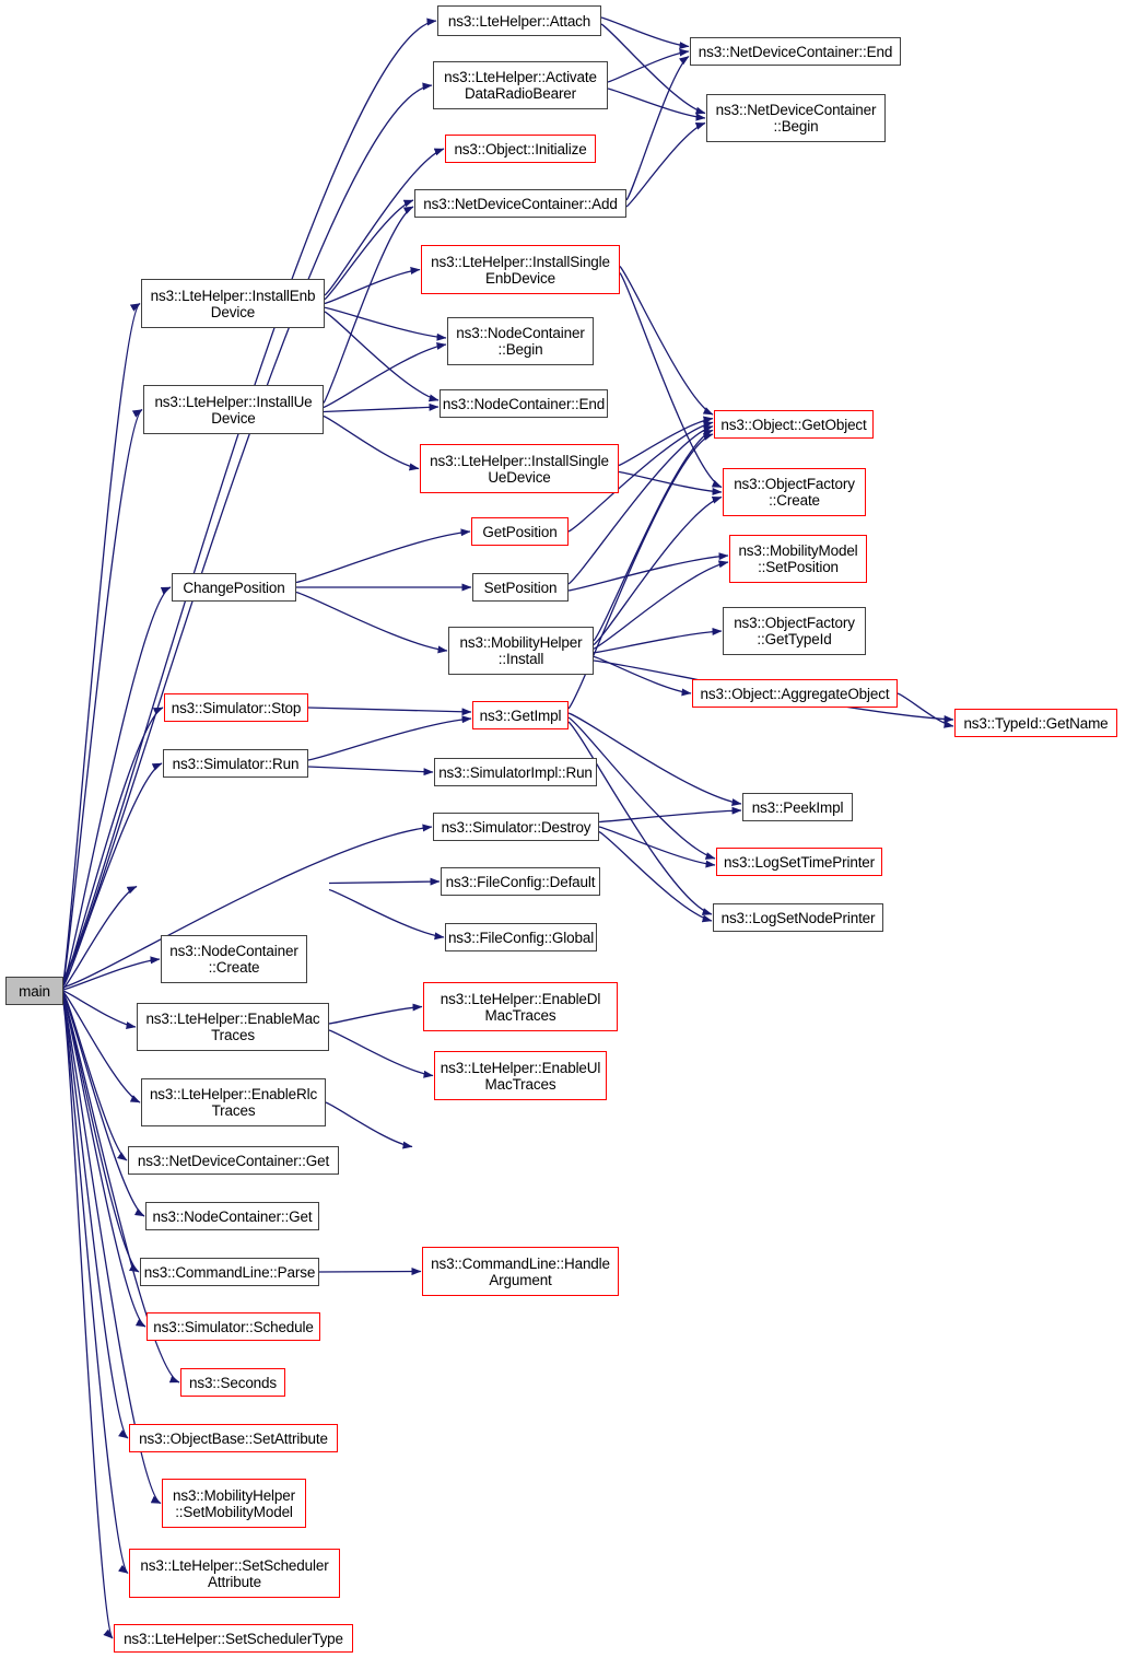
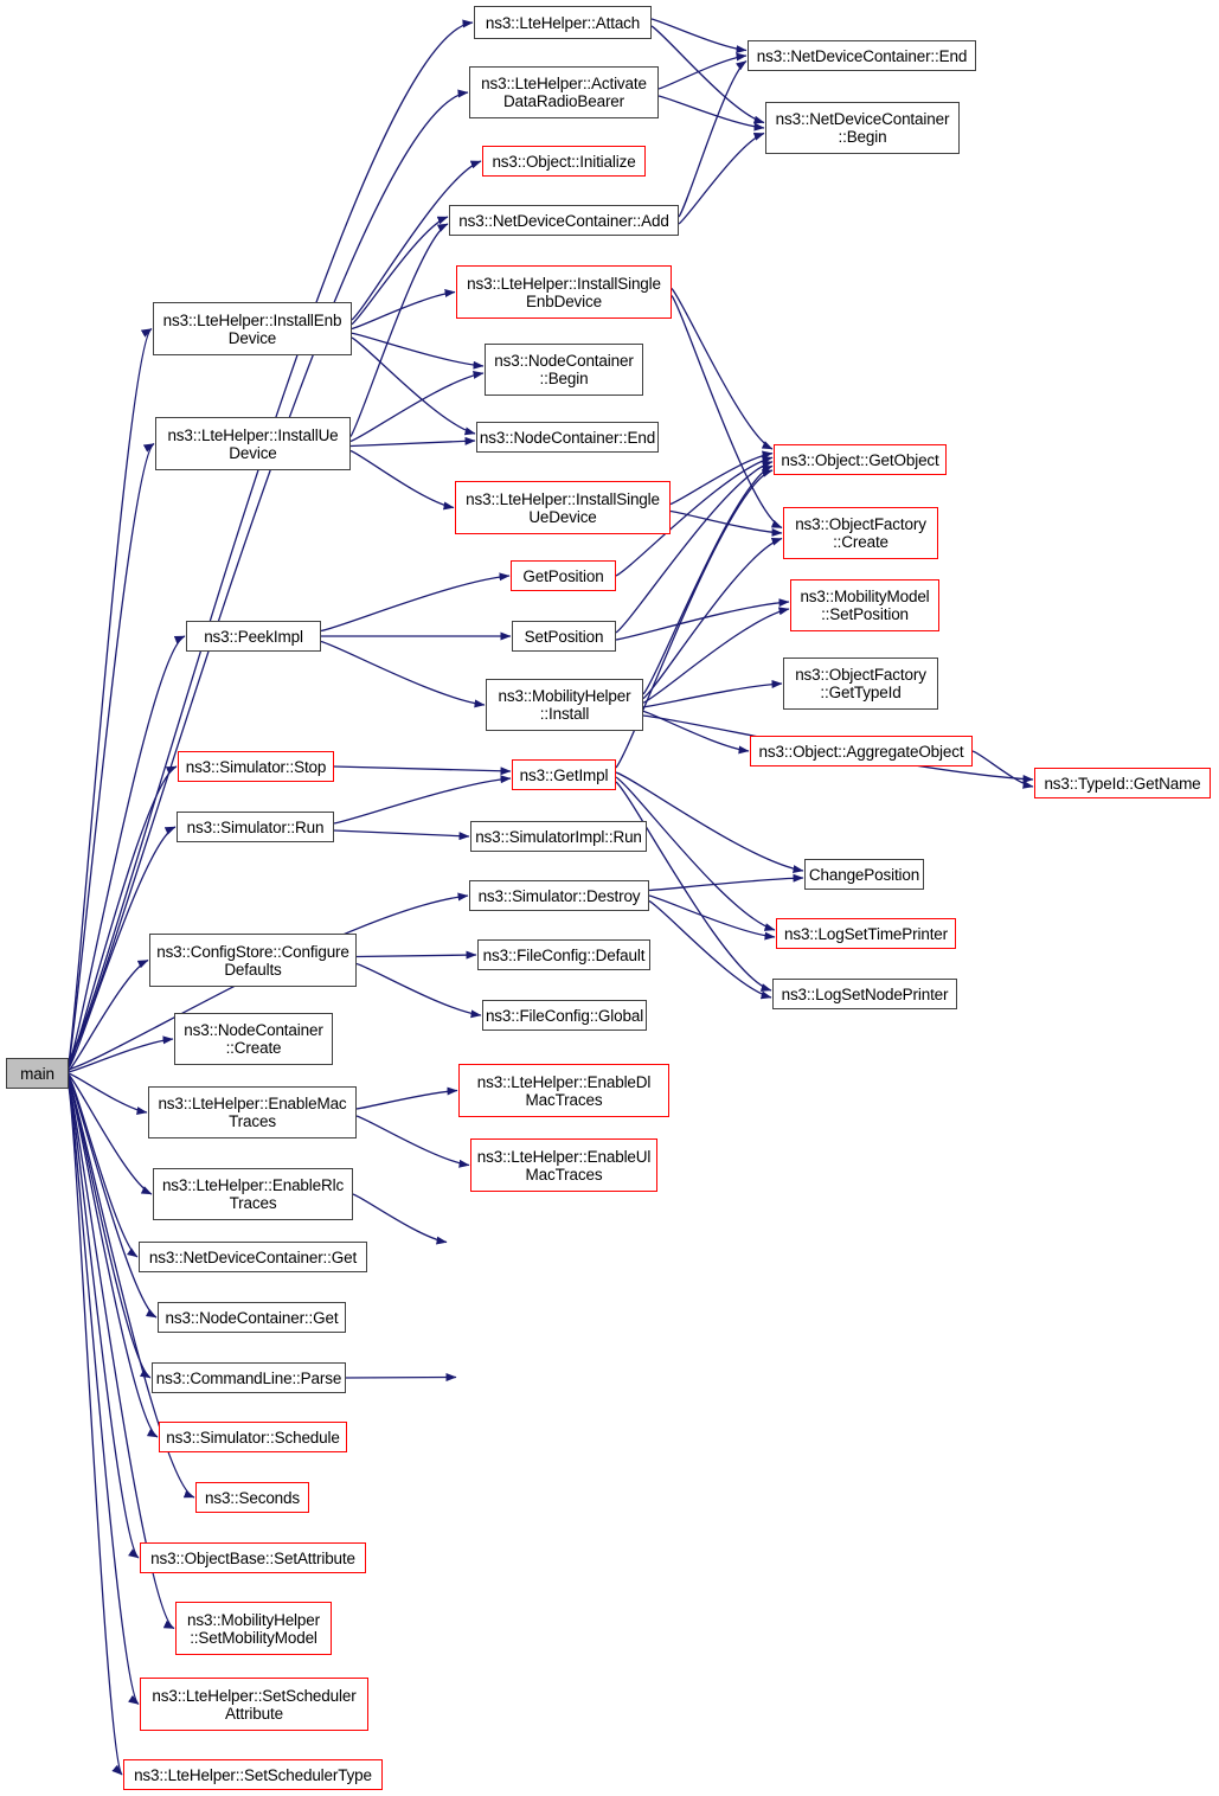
  main
  ns3::LteHelper::Attach
  ns3::NetDeviceContainer::End
  ns3::LteHelper::Activate
  DataRadioBearer
  ns3::NetDeviceContainer
  ::Begin
  ns3::Object::Initialize
  ns3::NetDeviceContainer::Add
  ns3::LteHelper::InstallSingle
  EnbDevice
  ns3::LteHelper::InstallEnb
  Device
  ns3::NodeContainer
  ::Begin
  ns3::NodeContainer::End
  ns3::LteHelper::InstallUe
  Device
  ns3::Object::GetObject
  ns3::LteHelper::InstallSingle
  UeDevice
  ns3::ObjectFactory
  ::Create
  GetPosition
  ns3::MobilityModel
  ::SetPosition
  SetPosition
- ChangePosition
+ ns3::PeekImpl
  ns3::ObjectFactory
  ::GetTypeId
  ns3::MobilityHelper
  ::Install
  ns3::Object::AggregateObject
  ns3::Simulator::Stop
  ns3::GetImpl
  ns3::TypeId::GetName
  ns3::Simulator::Run
  ns3::SimulatorImpl::Run
- ns3::PeekImpl
+ ChangePosition
  ns3::Simulator::Destroy
  ns3::LogSetTimePrinter
+ ns3::ConfigStore::Configure
+ Defaults
  ns3::FileConfig::Default
  ns3::LogSetNodePrinter
  ns3::FileConfig::Global
  ns3::NodeContainer
  ::Create
  ns3::LteHelper::EnableMac
  Traces
  ns3::LteHelper::EnableDl
  MacTraces
  ns3::LteHelper::EnableUl
  MacTraces
  ns3::LteHelper::EnableRlc
  Traces
  ns3::NetDeviceContainer::Get
  ns3::NodeContainer::Get
  ns3::CommandLine::Parse
- ns3::CommandLine::Handle
- Argument
  ns3::Simulator::Schedule
  ns3::Seconds
  ns3::ObjectBase::SetAttribute
  ns3::MobilityHelper
  ::SetMobilityModel
  ns3::LteHelper::SetScheduler
  Attribute
  ns3::LteHelper::SetSchedulerType
